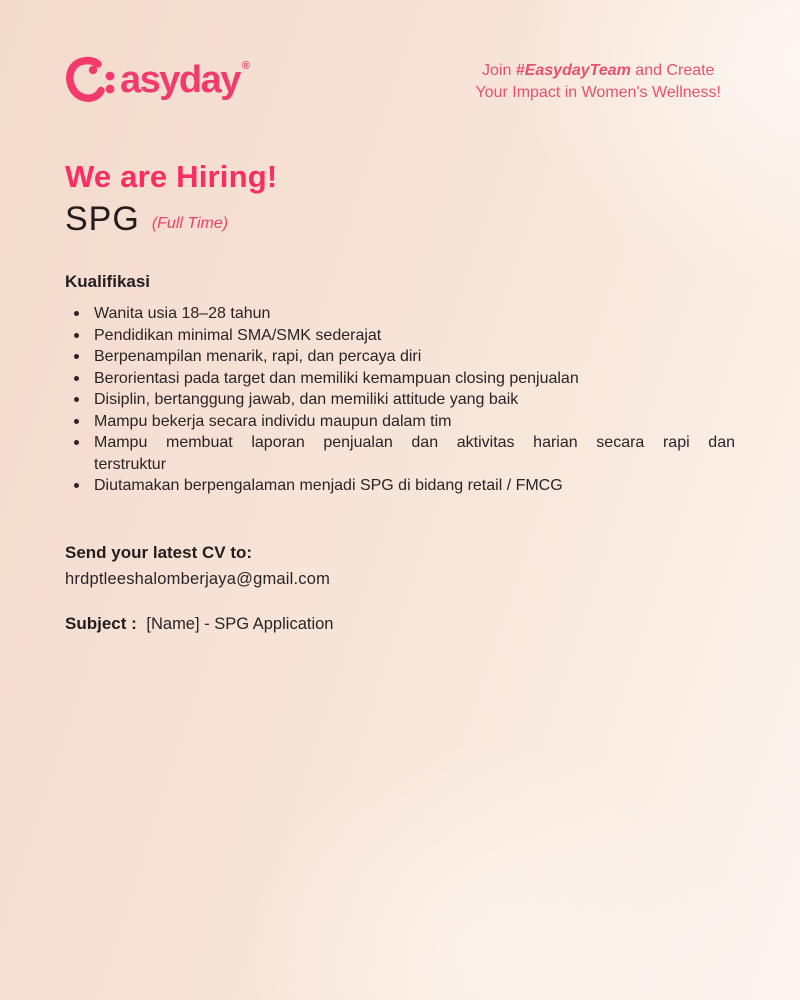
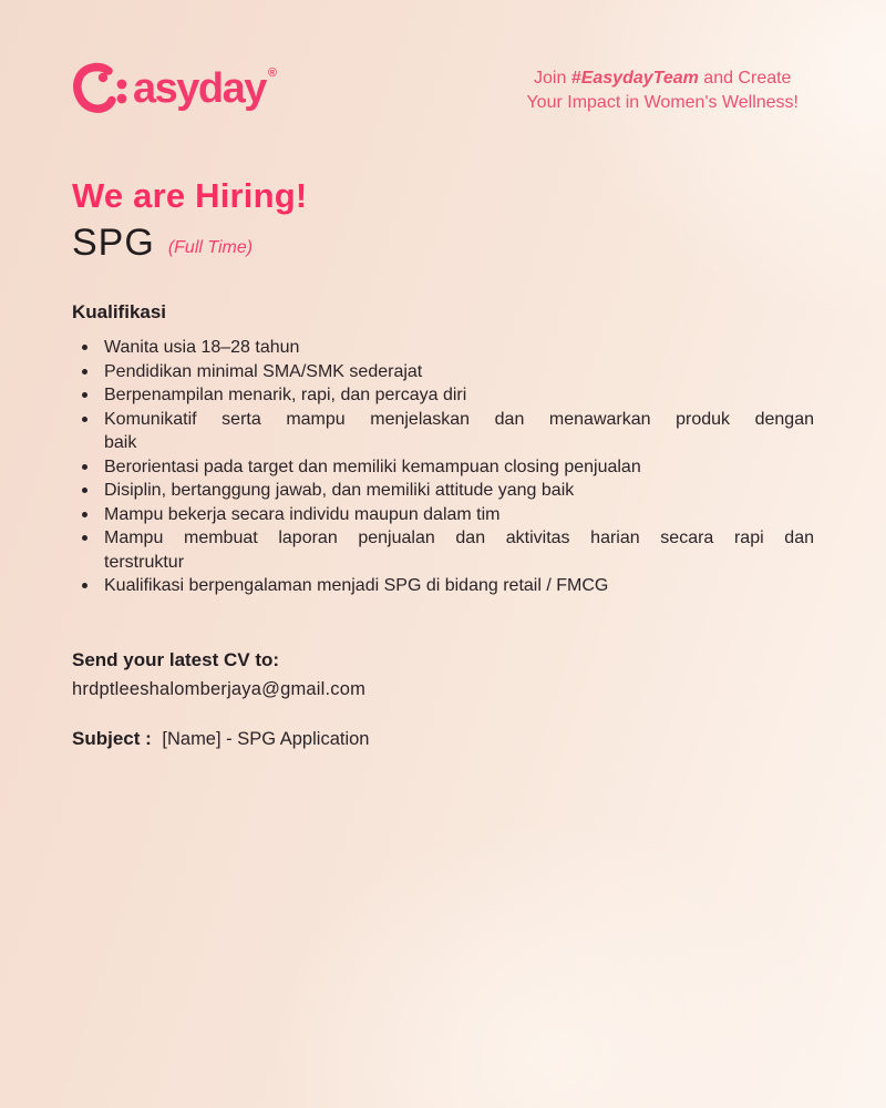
  asyday
  ®
  Join #EasydayTeam and Create
  Your Impact in Women's Wellness!
  We are Hiring!
  SPG
  (Full Time)
  Kualifikasi
  Wanita usia 18–28 tahun
  Pendidikan minimal SMA/SMK sederajat
  Berpenampilan menarik, rapi, dan percaya diri
+ Komunikatif serta mampu menjelaskan dan menawarkan produk dengan
+ baik
  Berorientasi pada target dan memiliki kemampuan closing penjualan
  Disiplin, bertanggung jawab, dan memiliki attitude yang baik
  Mampu bekerja secara individu maupun dalam tim
  Mampu membuat laporan penjualan dan aktivitas harian secara rapi dan
  terstruktur
- Diutamakan berpengalaman menjadi SPG di bidang retail / FMCG
+ Kualifikasi berpengalaman menjadi SPG di bidang retail / FMCG
  Send your latest CV to:
  hrdptleeshalomberjaya@gmail.com
  Subject : [Name] - SPG Application
